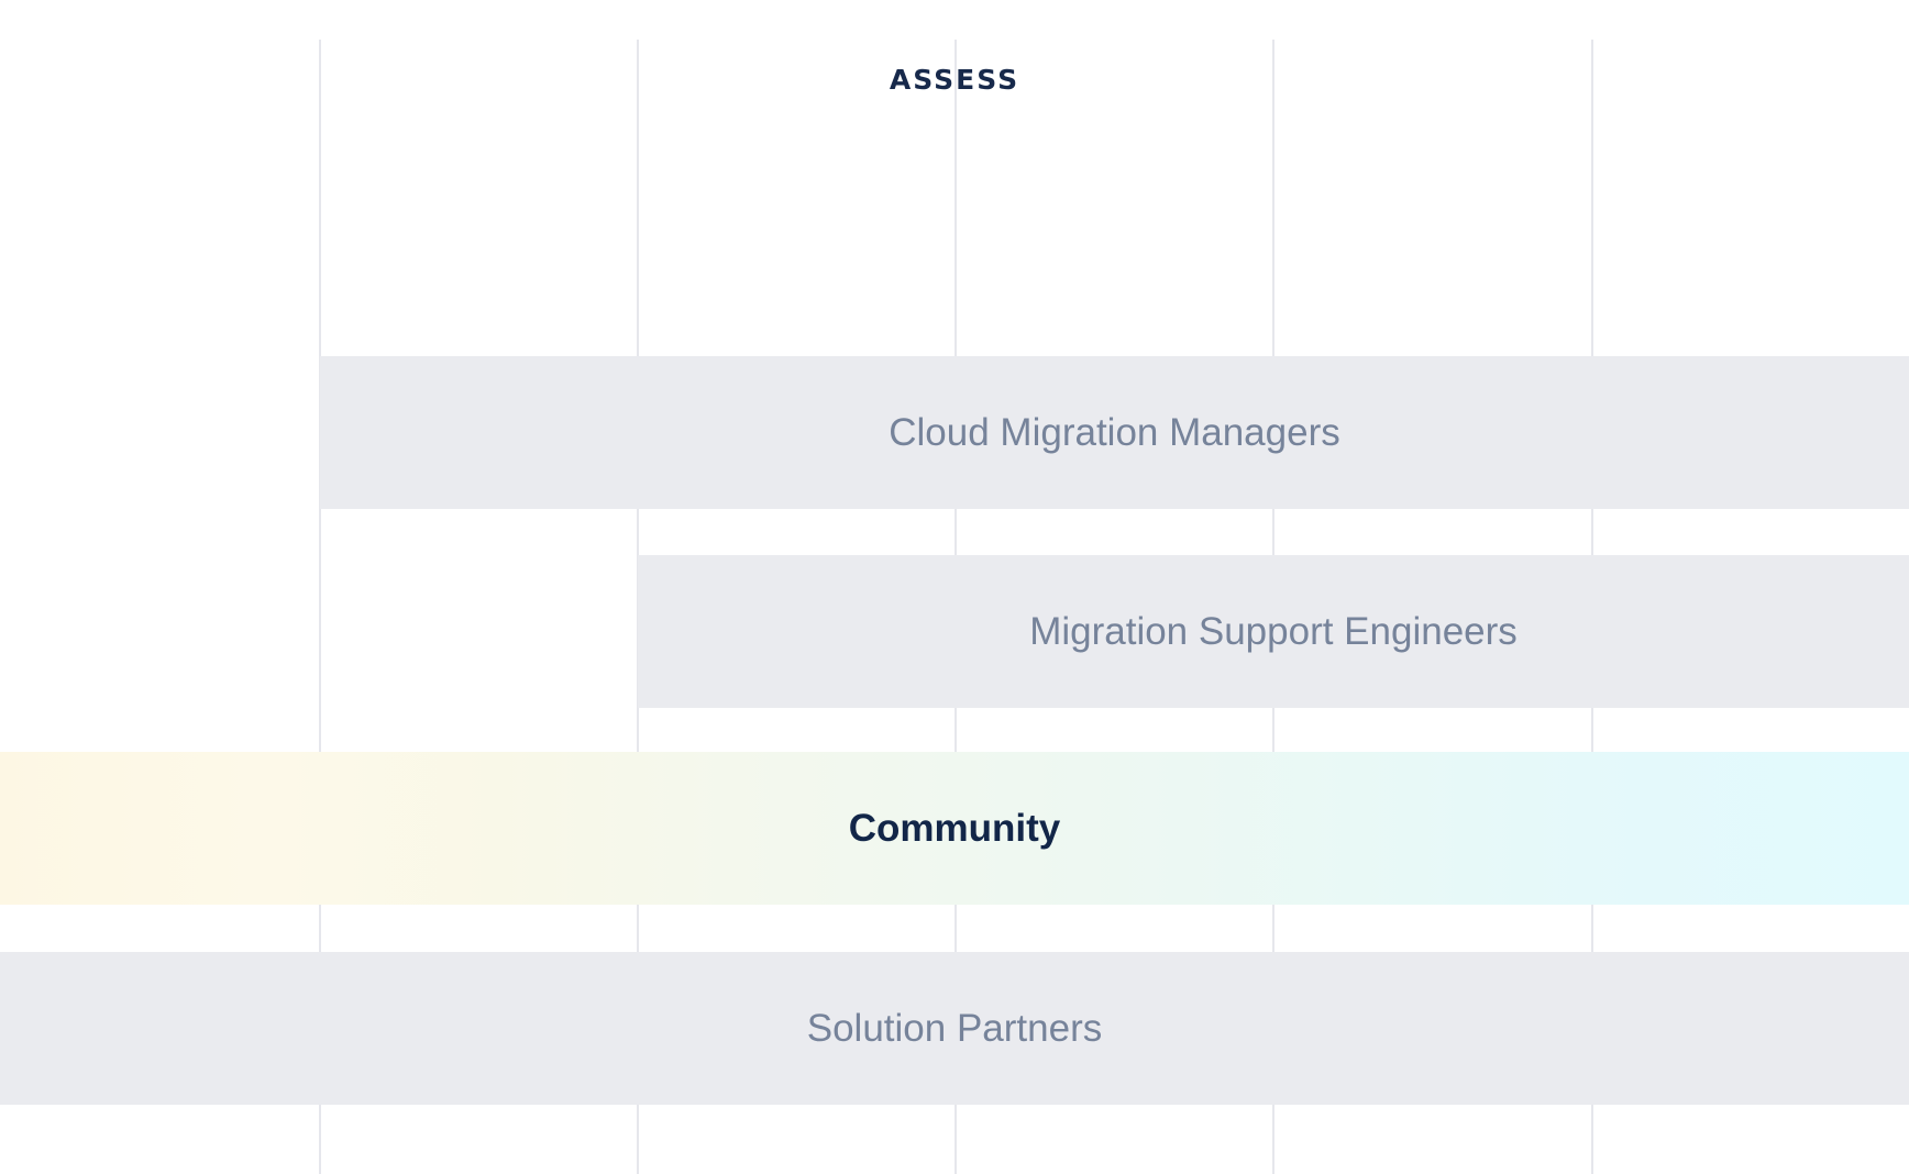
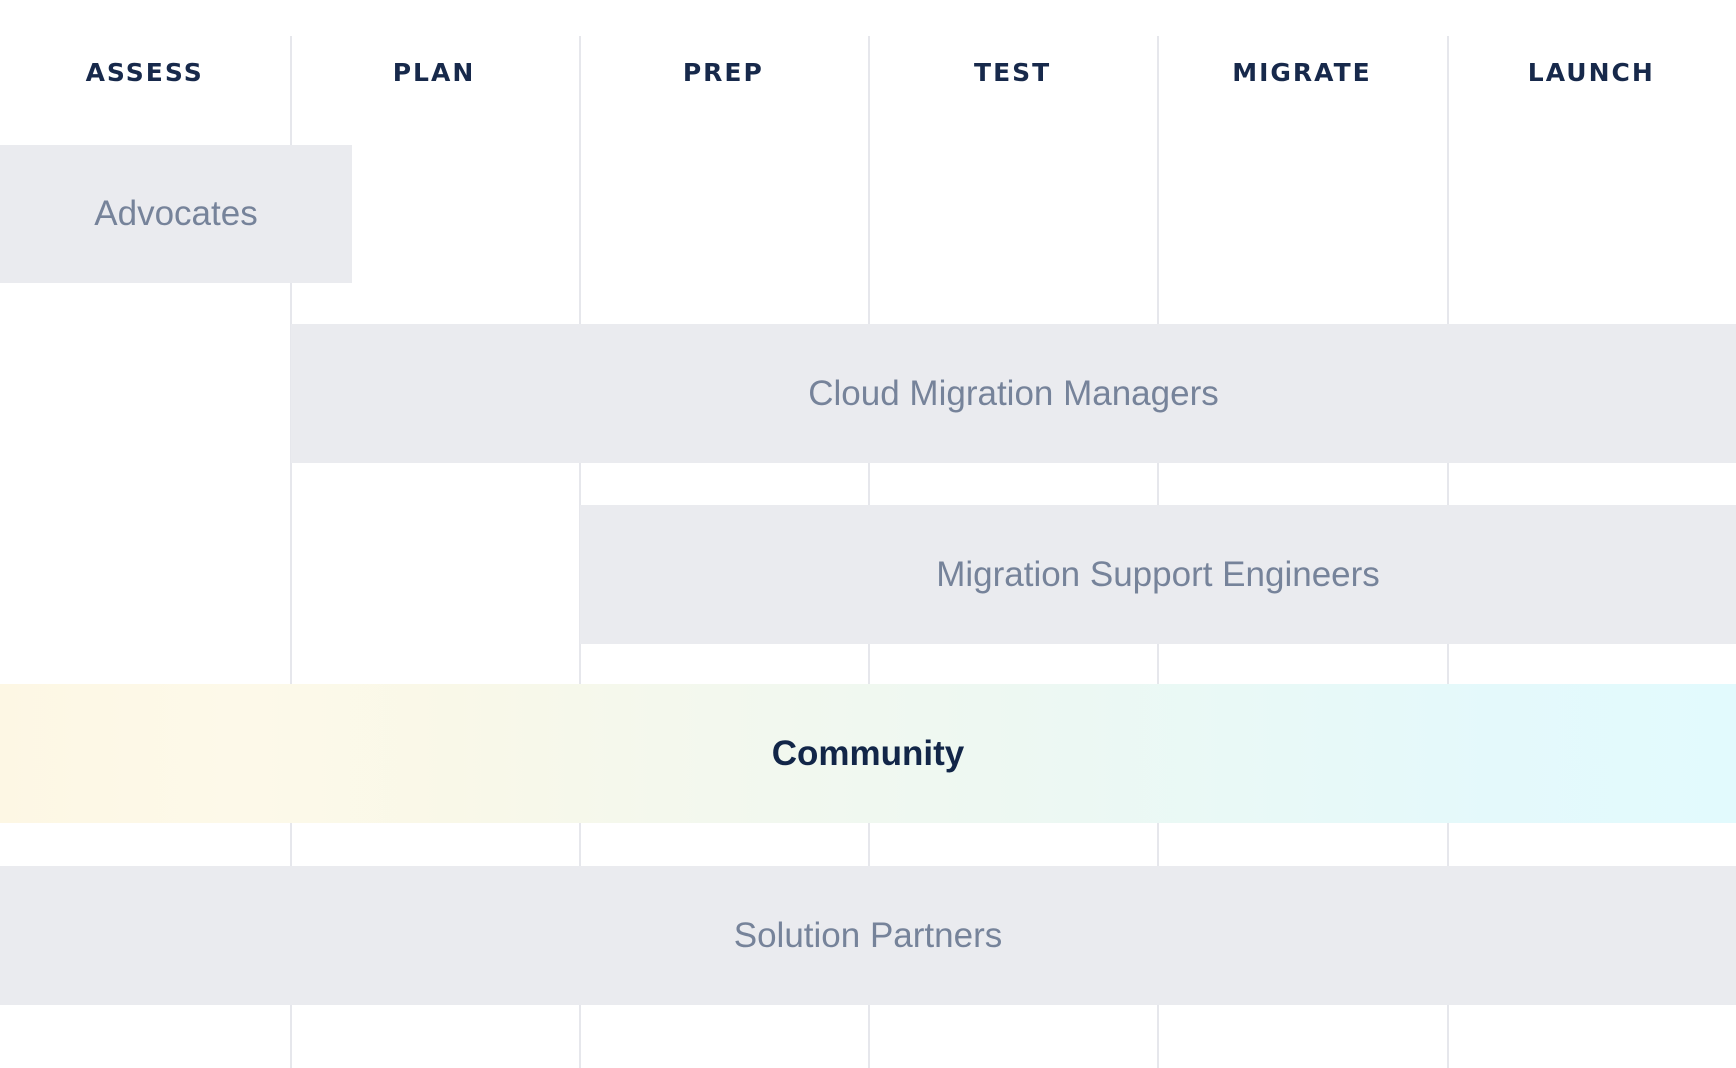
  ASSESS
+ PLAN
+ PREP
+ TEST
+ MIGRATE
+ LAUNCH
+ Advocates
  Cloud Migration Managers
  Migration Support Engineers
  Community
  Solution Partners
